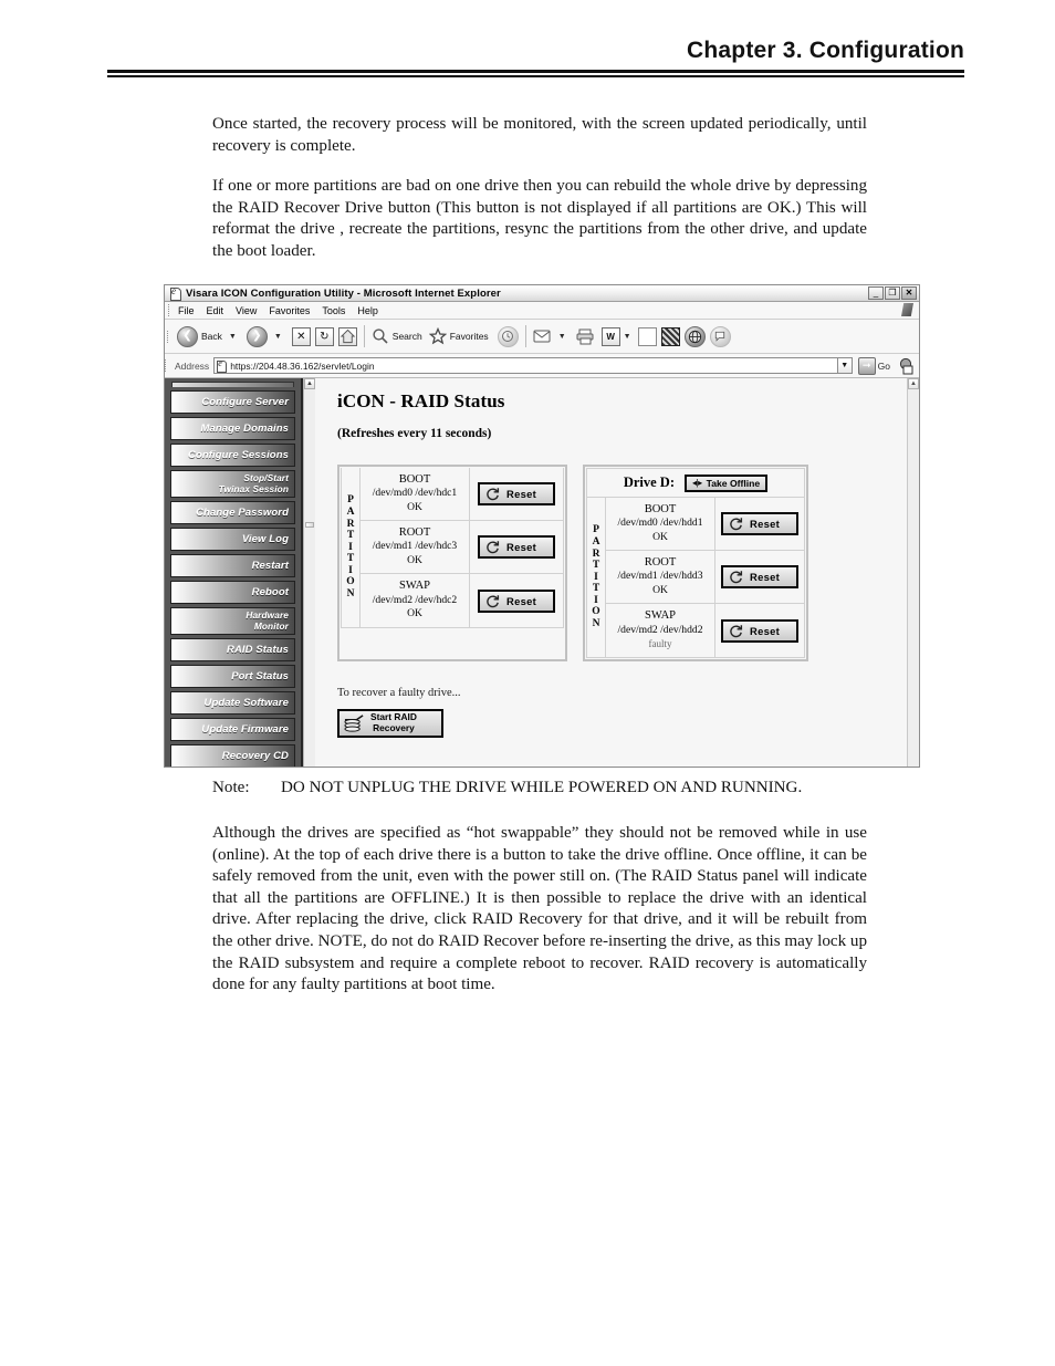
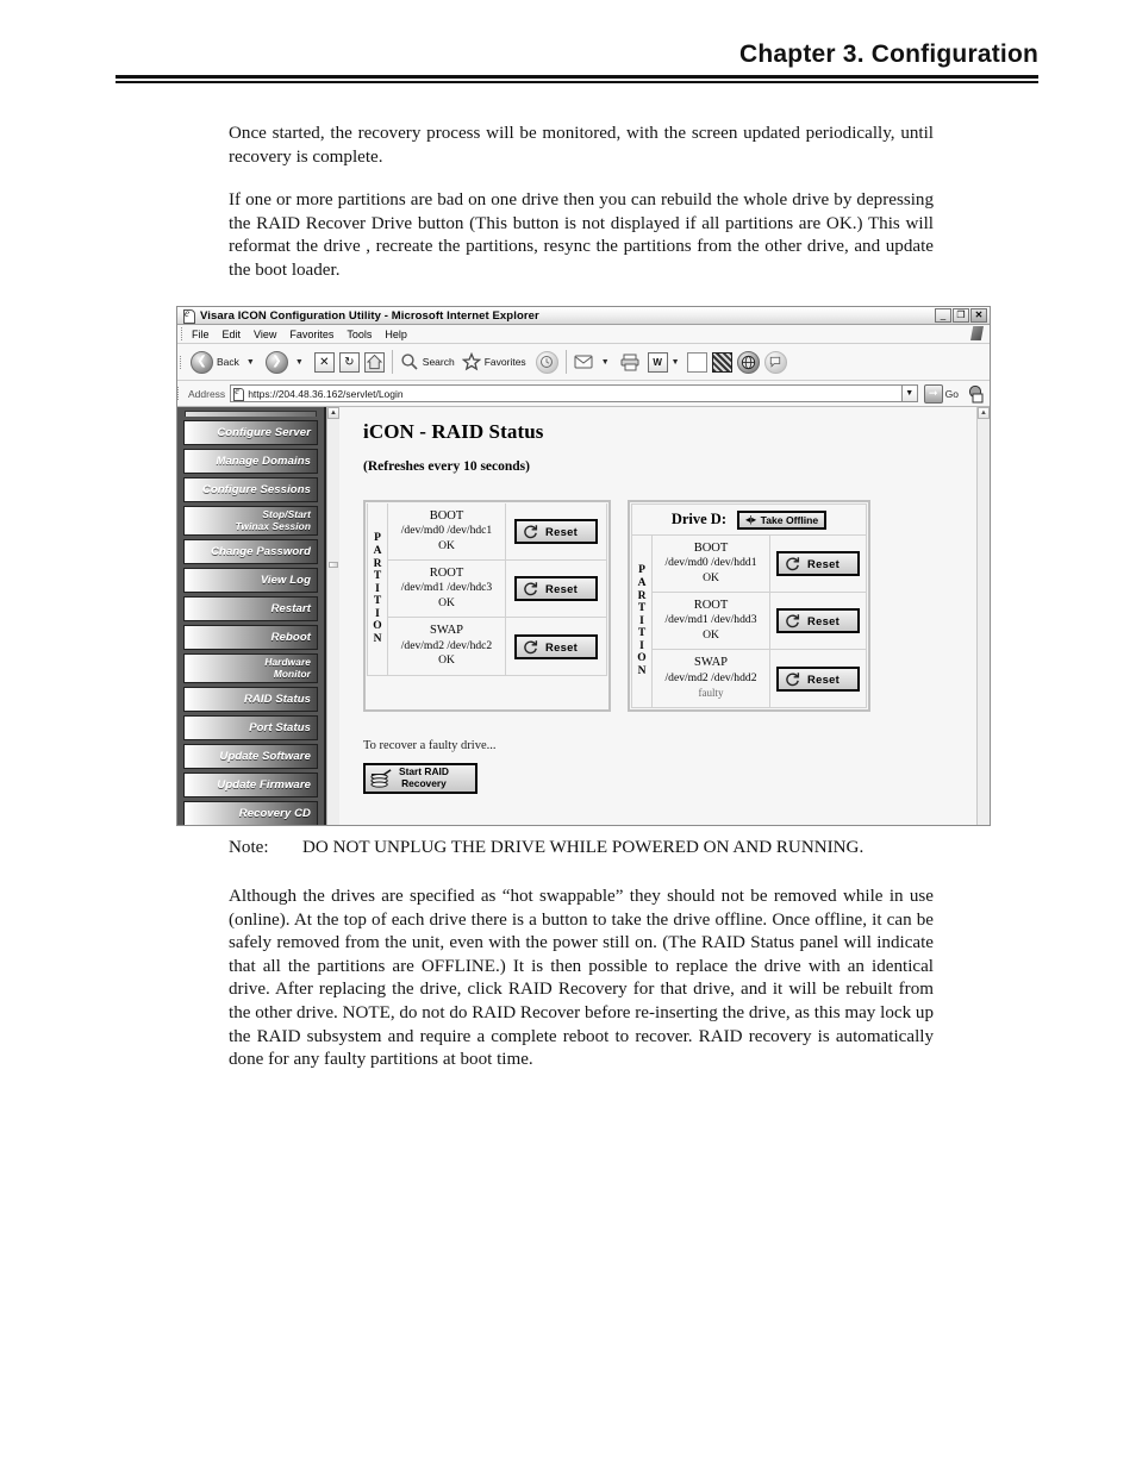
  Chapter 3. Configuration
  Once started, the recovery process will be monitored, with the screen updated periodically, until recovery is complete.
  If one or more partitions are bad on one drive then you can rebuild the whole drive by depressing the RAID Recover Drive button (This button is not displayed if all partitions are OK.) This will reformat the drive , recreate the partitions, resync the partitions from the other drive, and update the boot loader.
  Visara ICON Configuration Utility - Microsoft Internet Explorer
  _
  ❐
  ✕
  File
  Edit
  View
  Favorites
  Tools
  Help
  ❮
  Back
  ❯
  ✕
  ↻
  Search
  Favorites
  W
  Address
  https://204.48.36.162/servlet/Login
  ➞
  Go
  Configure Server
  Manage Domains
  Configure Sessions
  Stop/Start
  Twinax Session
  Change Password
  View Log
  Restart
  Reboot
  Hardware
  Monitor
  RAID Status
  Port Status
  Update Software
  Update Firmware
  Recovery CD
  iCON - RAID Status
- (Refreshes every 11 seconds)
+ (Refreshes every 10 seconds)
  P
  A
  R
  T
  I
  T
  I
  O
  N
  BOOT
  /dev/md0 /dev/hdc1
  OK
  Reset
  ROOT
  /dev/md1 /dev/hdc3
  OK
  Reset
  SWAP
  /dev/md2 /dev/hdc2
  OK
  Reset
  Drive D:
  ◂|▸
  Take Offline
  P
  A
  R
  T
  I
  T
  I
  O
  N
  BOOT
  /dev/md0 /dev/hdd1
  OK
  Reset
  ROOT
  /dev/md1 /dev/hdd3
  OK
  Reset
  SWAP
  /dev/md2 /dev/hdd2
  faulty
  Reset
  To recover a faulty drive...
  Start RAID
  Recovery
  Note: DO NOT UNPLUG THE DRIVE WHILE POWERED ON AND RUNNING.
  Although the drives are specified as “hot swappable” they should not be removed while in use (online). At the top of each drive there is a button to take the drive offline. Once offline, it can be safely removed from the unit, even with the power still on. (The RAID Status panel will indicate that all the partitions are OFFLINE.) It is then possible to replace the drive with an identical drive. After replacing the drive, click RAID Recovery for that drive, and it will be rebuilt from the other drive. NOTE, do not do RAID Recover before re-inserting the drive, as this may lock up the RAID subsystem and require a complete reboot to recover. RAID recovery is automatically done for any faulty partitions at boot time.
